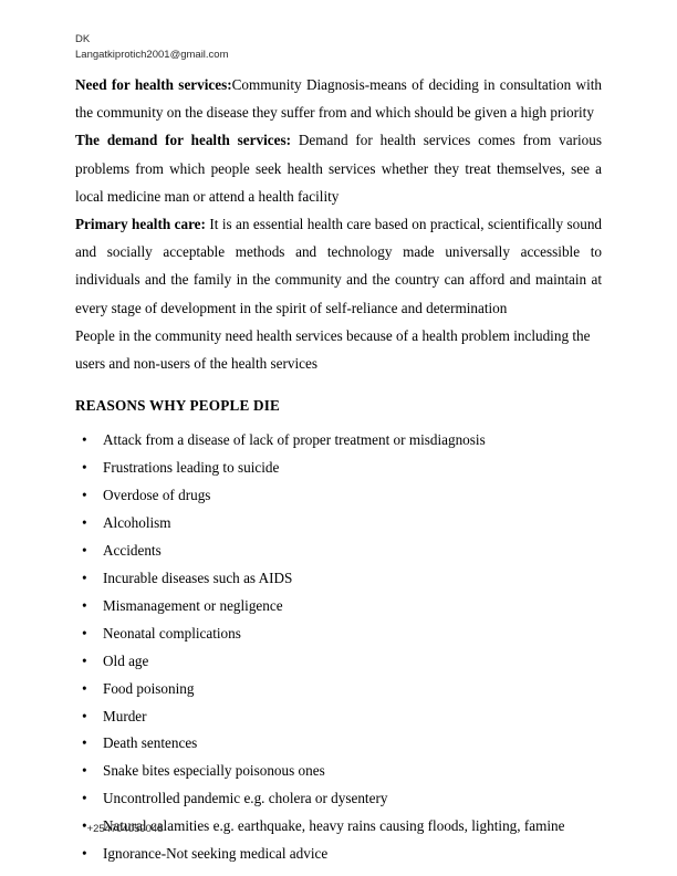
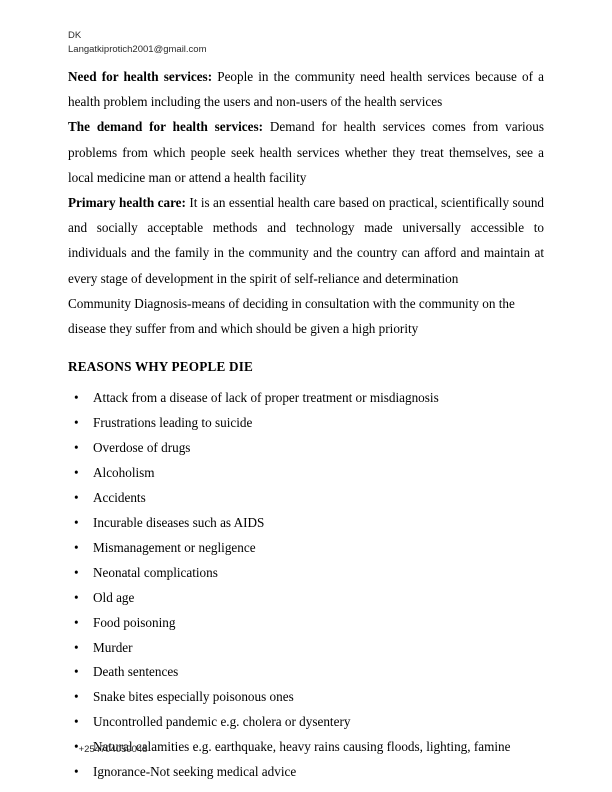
  DK
  Langatkiprotich2001@gmail.com
- Need for health services:Community Diagnosis-means of deciding in consultation with the community on the disease they suffer from and which should be given a high priority
+ Need for health services: People in the community need health services because of a health problem including the users and non-users of the health services
  The demand for health services: Demand for health services comes from various problems from which people seek health services whether they treat themselves, see a local medicine man or attend a health facility
  Primary health care: It is an essential health care based on practical, scientifically sound and socially acceptable methods and technology made universally accessible to individuals and the family in the community and the country can afford and maintain at every stage of development in the spirit of self-reliance and determination
- People in the community need health services because of a health problem including the users and non-users of the health services
+ Community Diagnosis-means of deciding in consultation with the community on the disease they suffer from and which should be given a high priority
  REASONS WHY PEOPLE DIE
  •
  Attack from a disease of lack of proper treatment or misdiagnosis
  •
  Frustrations leading to suicide
  •
  Overdose of drugs
  •
  Alcoholism
  •
  Accidents
  •
  Incurable diseases such as AIDS
  •
  Mismanagement or negligence
  •
  Neonatal complications
  •
  Old age
  •
  Food poisoning
  •
  Murder
  •
  Death sentences
  •
  Snake bites especially poisonous ones
  •
  Uncontrolled pandemic e.g. cholera or dysentery
  •
  Natural calamities e.g. earthquake, heavy rains causing floods, lighting, famine
  •
  Ignorance-Not seeking medical advice
  +254704059048
